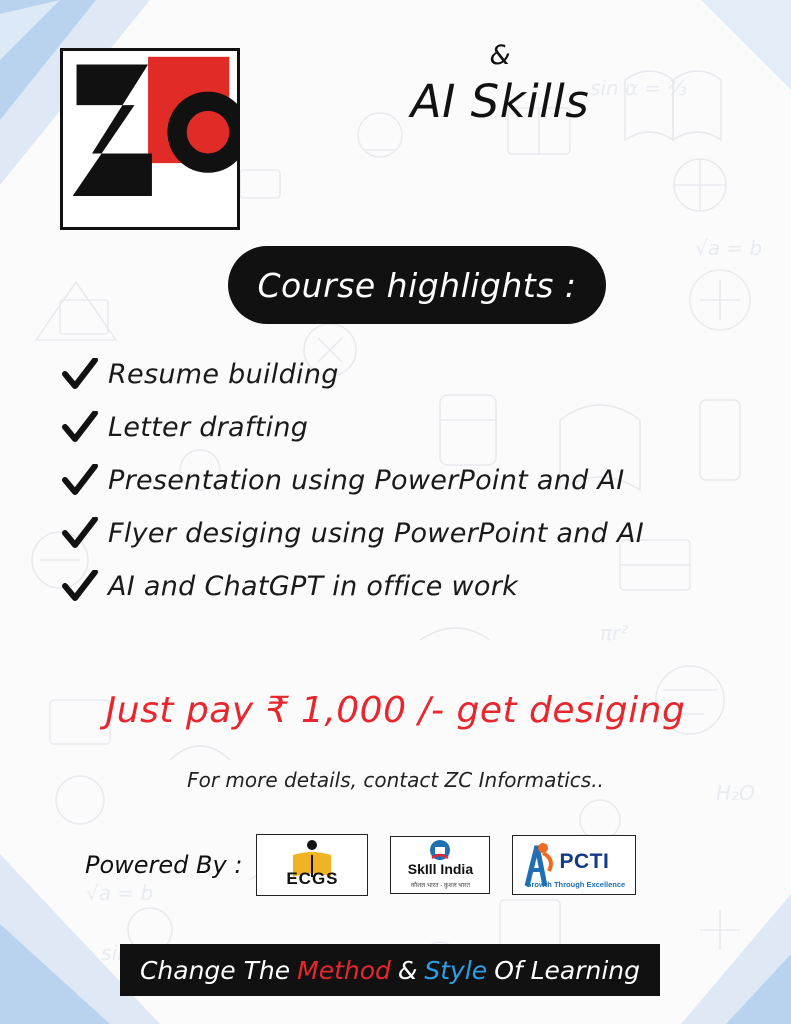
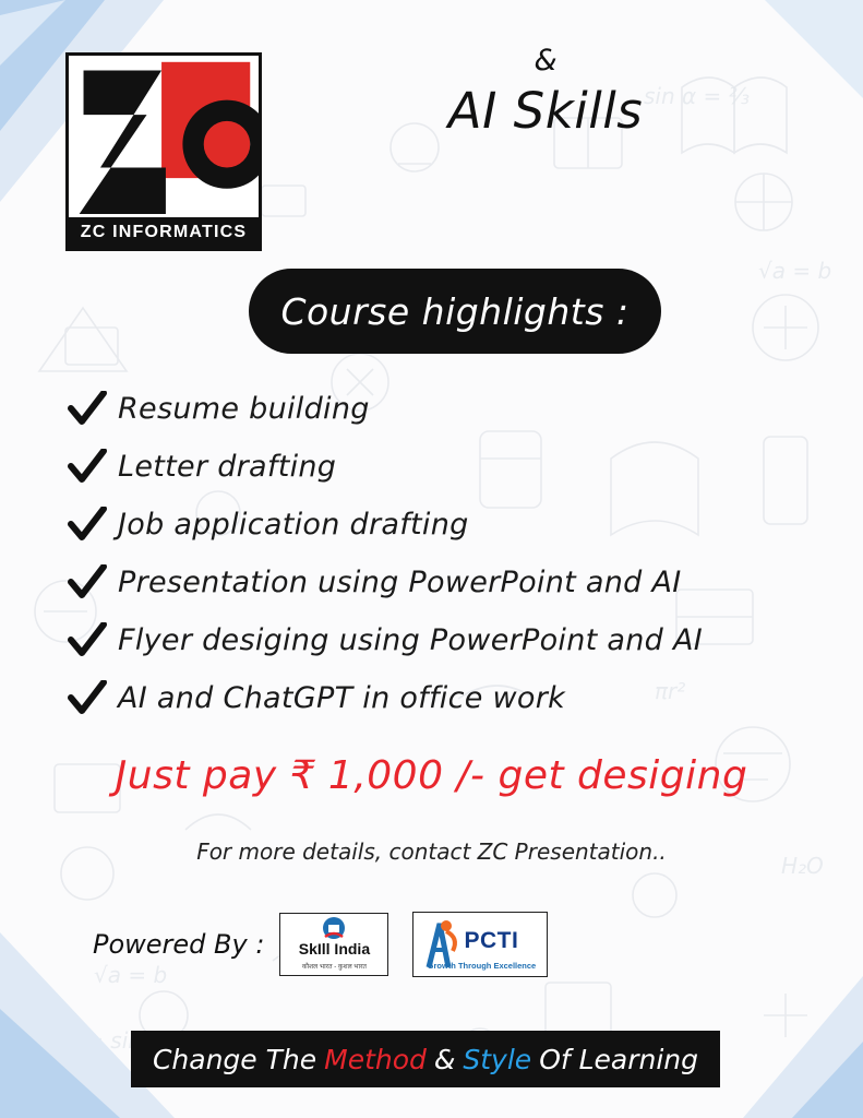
+ ZC INFORMATICS
  &
  AI Skills
  Course highlights :
  Resume building
  Letter drafting
+ Job application drafting
  Presentation using PowerPoint and AI
  Flyer desiging using PowerPoint and AI
  AI and ChatGPT in office work
  Just pay ₹ 1,000 /- get desiging
- For more details, contact ZC Informatics..
+ For more details, contact ZC Presentation..
  Powered By :
- ECGS
  SkIll India
  PCTI
  Growth Through Excellence
  Change The
  Method
  &
  Style
  Of Learning
